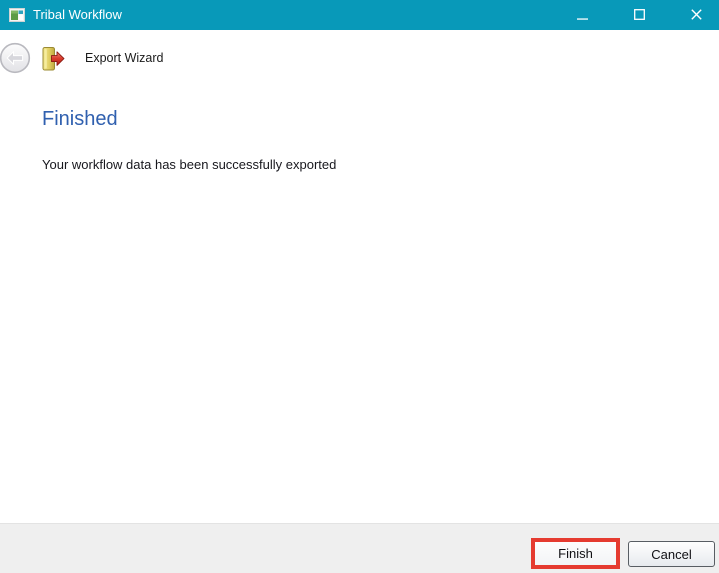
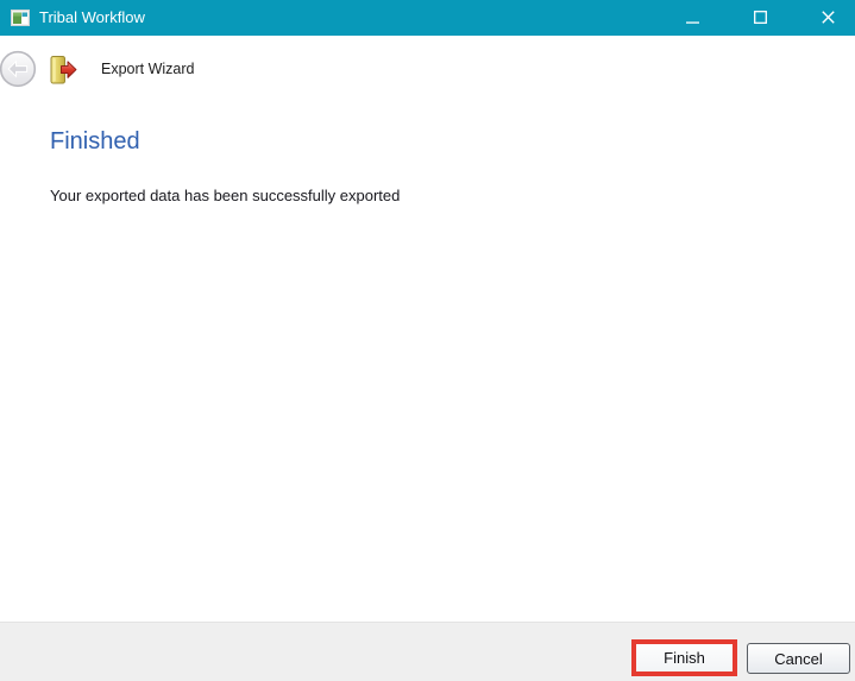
  Tribal Workflow
  Export Wizard
  Finished
- Your workflow data has been successfully exported
+ Your exported data has been successfully exported
  Finish
  Cancel
